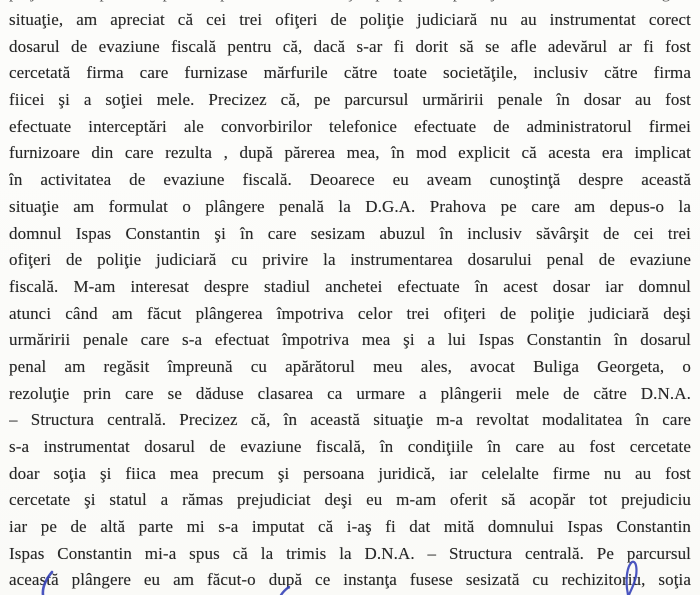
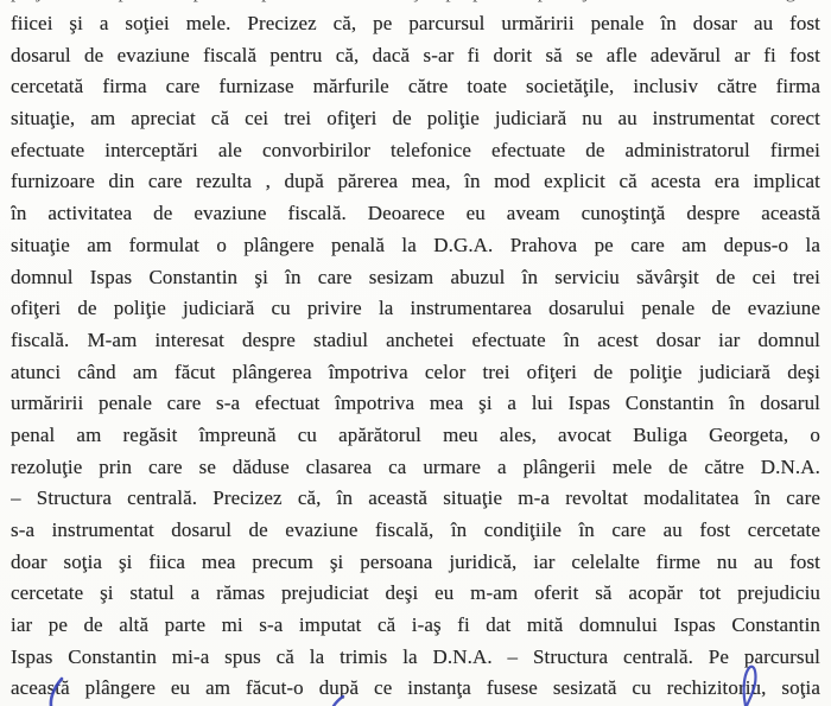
- situaţie, am apreciat că cei trei ofiţeri de poliţie judiciară nu au instrumentat corect
+ fiicei şi a soţiei mele. Precizez că, pe parcursul urmăririi penale în dosar au fost
  dosarul de evaziune fiscală pentru că, dacă s-ar fi dorit să se afle adevărul ar fi fost
  cercetată firma care furnizase mărfurile către toate societăţile, inclusiv către firma
- fiicei şi a soţiei mele. Precizez că, pe parcursul urmăririi penale în dosar au fost
+ situaţie, am apreciat că cei trei ofiţeri de poliţie judiciară nu au instrumentat corect
  efectuate interceptări ale convorbirilor telefonice efectuate de administratorul firmei
  furnizoare din care rezulta , după părerea mea, în mod explicit că acesta era implicat
  în activitatea de evaziune fiscală. Deoarece eu aveam cunoştinţă despre această
  situaţie am formulat o plângere penală la D.G.A. Prahova pe care am depus-o la
- domnul Ispas Constantin şi în care sesizam abuzul în inclusiv săvârşit de cei trei
+ domnul Ispas Constantin şi în care sesizam abuzul în serviciu săvârşit de cei trei
- ofiţeri de poliţie judiciară cu privire la instrumentarea dosarului penal de evaziune
+ ofiţeri de poliţie judiciară cu privire la instrumentarea dosarului penale de evaziune
  fiscală. M-am interesat despre stadiul anchetei efectuate în acest dosar iar domnul
  atunci când am făcut plângerea împotriva celor trei ofiţeri de poliţie judiciară deşi
  urmăririi penale care s-a efectuat împotriva mea şi a lui Ispas Constantin în dosarul
  penal am regăsit împreună cu apărătorul meu ales, avocat Buliga Georgeta, o
  rezoluţie prin care se dăduse clasarea ca urmare a plângerii mele de către D.N.A.
  – Structura centrală. Precizez că, în această situaţie m-a revoltat modalitatea în care
  s-a instrumentat dosarul de evaziune fiscală, în condiţiile în care au fost cercetate
  doar soţia şi fiica mea precum şi persoana juridică, iar celelalte firme nu au fost
  cercetate şi statul a rămas prejudiciat deşi eu m-am oferit să acopăr tot prejudiciu
  iar pe de altă parte mi s-a imputat că i-aş fi dat mită domnului Ispas Constantin
  Ispas Constantin mi-a spus că la trimis la D.N.A. – Structura centrală. Pe parcursul
  această plângere eu am făcut-o după ce instanţa fusese sesizată cu rechizitoriu, soţia
